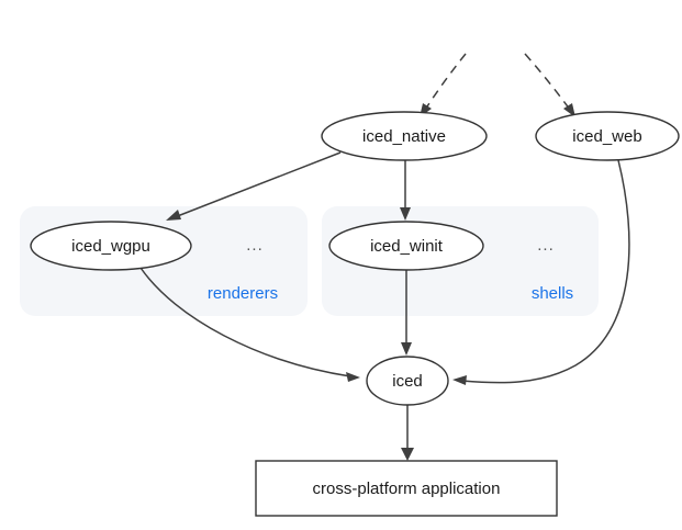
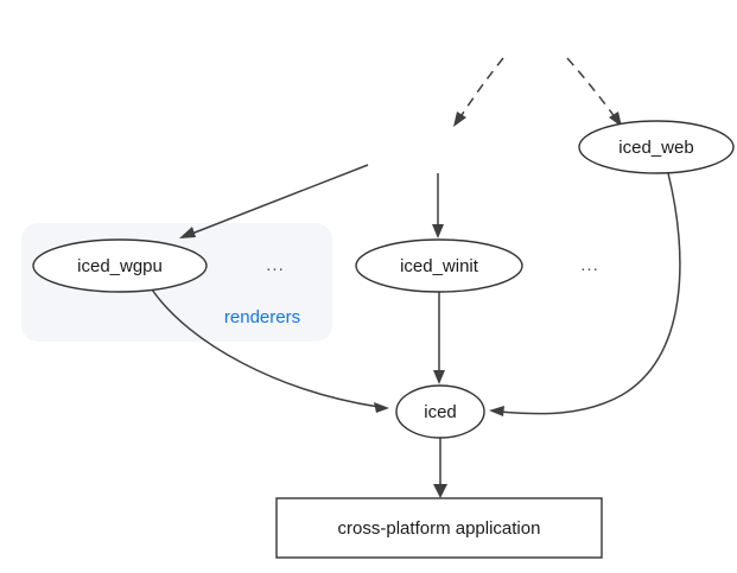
  renderers
- shells
- iced_native
  iced_web
  iced_wgpu
  iced_winit
  iced
  cross-platform application
  ...
  ...
